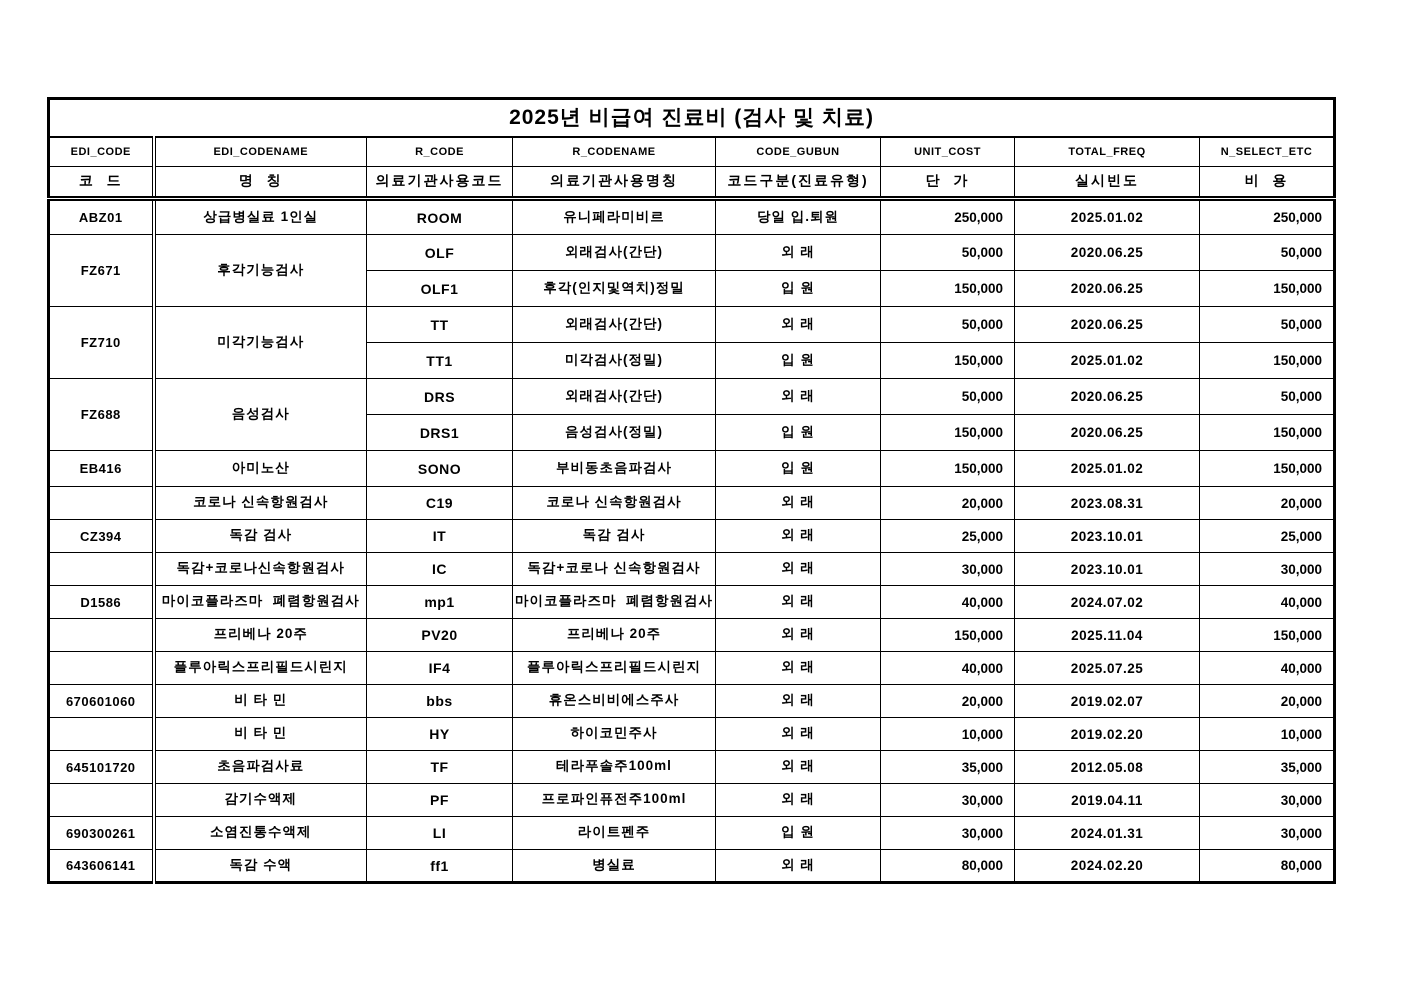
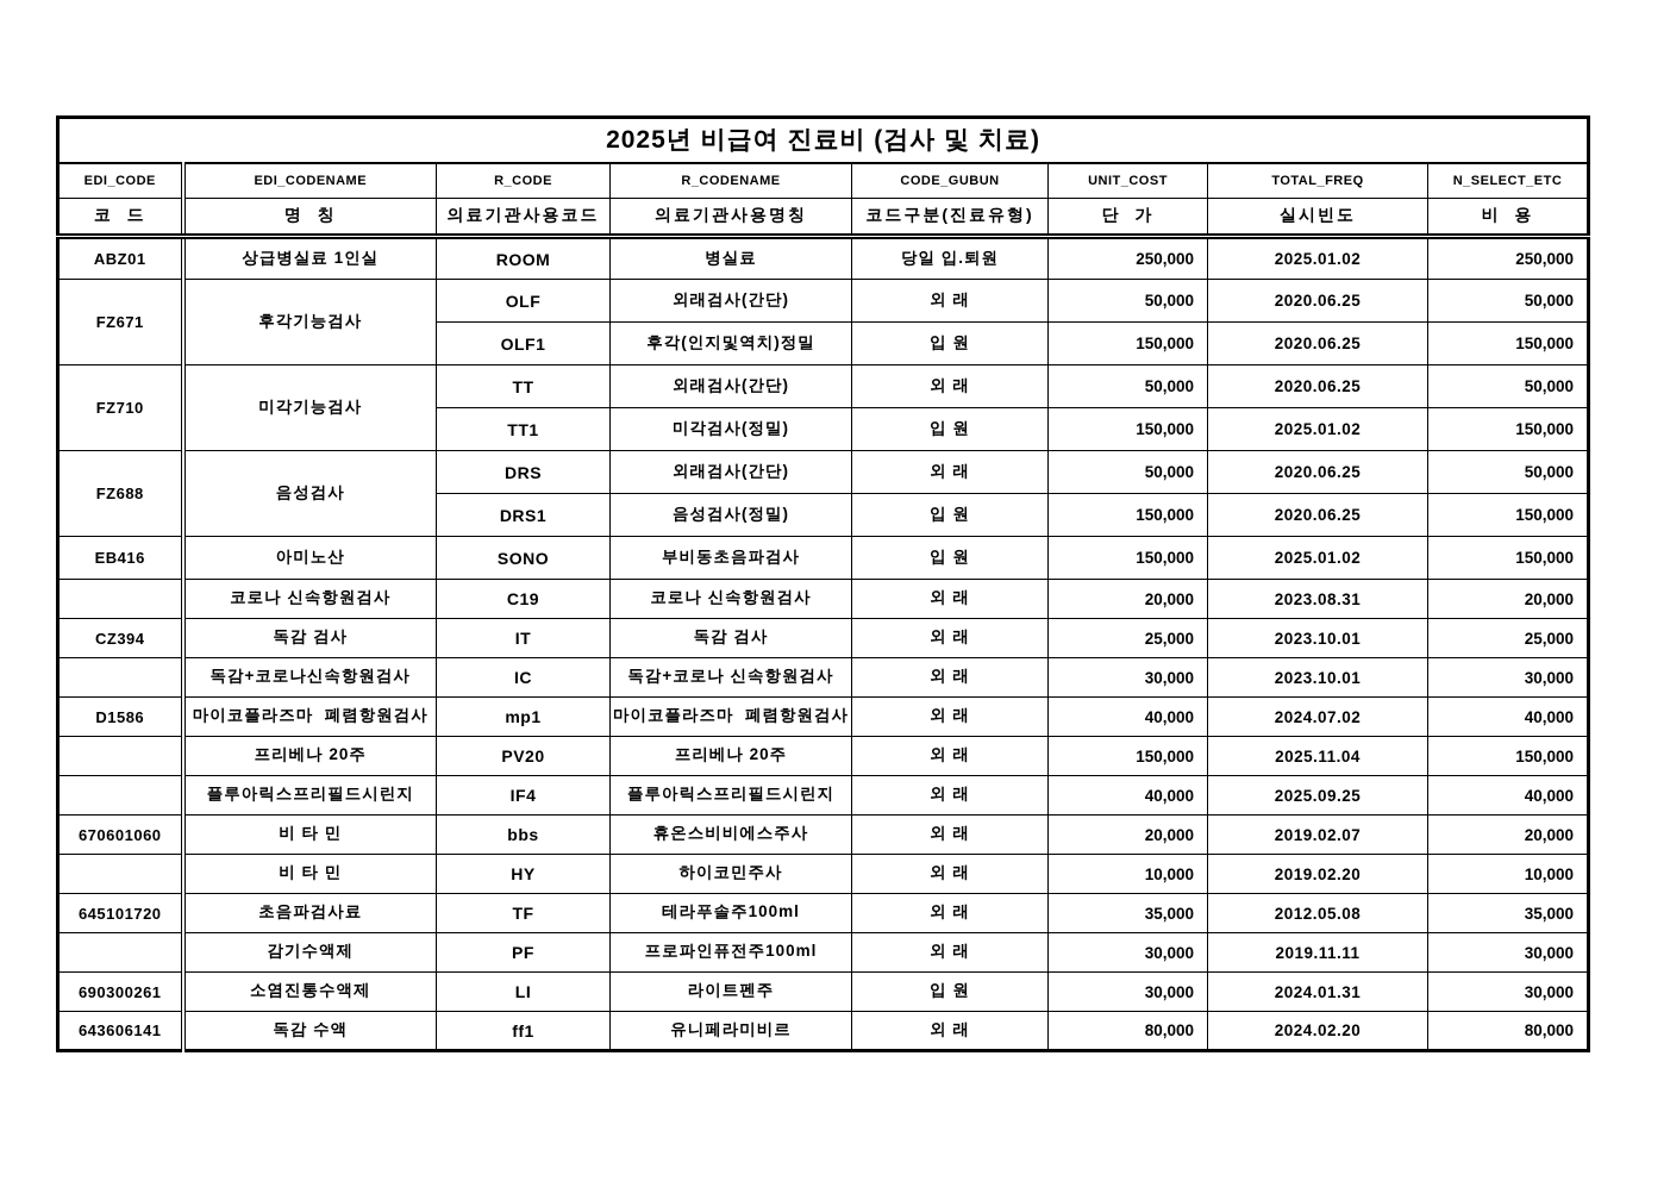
  2025년 비급여 진료비 (검사 및 치료)
  EDI_CODE	EDI_CODENAME	R_CODE	R_CODENAME	CODE_GUBUN	UNIT_COST	TOTAL_FREQ	N_SELECT_ETC
  코 드	명 칭	의료기관사용코드	의료기관사용명칭	코드구분(진료유형)	단 가	실시빈도	비 용
- ABZ01	상급병실료 1인실	ROOM	유니페라미비르	당일 입.퇴원	250,000	2025.01.02	250,000
+ ABZ01	상급병실료 1인실	ROOM	병실료	당일 입.퇴원	250,000	2025.01.02	250,000
  FZ671	후각기능검사	OLF	외래검사(간단)	외 래	50,000	2020.06.25	50,000
  OLF1	후각(인지및역치)정밀	입 원	150,000	2020.06.25	150,000
  FZ710	미각기능검사	TT	외래검사(간단)	외 래	50,000	2020.06.25	50,000
  TT1	미각검사(정밀)	입 원	150,000	2025.01.02	150,000
  FZ688	음성검사	DRS	외래검사(간단)	외 래	50,000	2020.06.25	50,000
  DRS1	음성검사(정밀)	입 원	150,000	2020.06.25	150,000
  EB416	아미노산	SONO	부비동초음파검사	입 원	150,000	2025.01.02	150,000
  	코로나 신속항원검사	C19	코로나 신속항원검사	외 래	20,000	2023.08.31	20,000
  CZ394	독감 검사	IT	독감 검사	외 래	25,000	2023.10.01	25,000
  	독감+코로나신속항원검사	IC	독감+코로나 신속항원검사	외 래	30,000	2023.10.01	30,000
  D1586	마이코플라즈마 폐렴항원검사	mp1	마이코플라즈마 폐렴항원검사	외 래	40,000	2024.07.02	40,000
  	프리베나 20주	PV20	프리베나 20주	외 래	150,000	2025.11.04	150,000
- 	플루아릭스프리필드시린지	IF4	플루아릭스프리필드시린지	외 래	40,000	2025.07.25	40,000
+ 	플루아릭스프리필드시린지	IF4	플루아릭스프리필드시린지	외 래	40,000	2025.09.25	40,000
  670601060	비 타 민	bbs	휴온스비비에스주사	외 래	20,000	2019.02.07	20,000
  	비 타 민	HY	하이코민주사	외 래	10,000	2019.02.20	10,000
  645101720	초음파검사료	TF	테라푸솔주100ml	외 래	35,000	2012.05.08	35,000
- 	감기수액제	PF	프로파인퓨전주100ml	외 래	30,000	2019.04.11	30,000
+ 	감기수액제	PF	프로파인퓨전주100ml	외 래	30,000	2019.11.11	30,000
  690300261	소염진통수액제	LI	라이트펜주	입 원	30,000	2024.01.31	30,000
- 643606141	독감 수액	ff1	병실료	외 래	80,000	2024.02.20	80,000
+ 643606141	독감 수액	ff1	유니페라미비르	외 래	80,000	2024.02.20	80,000
